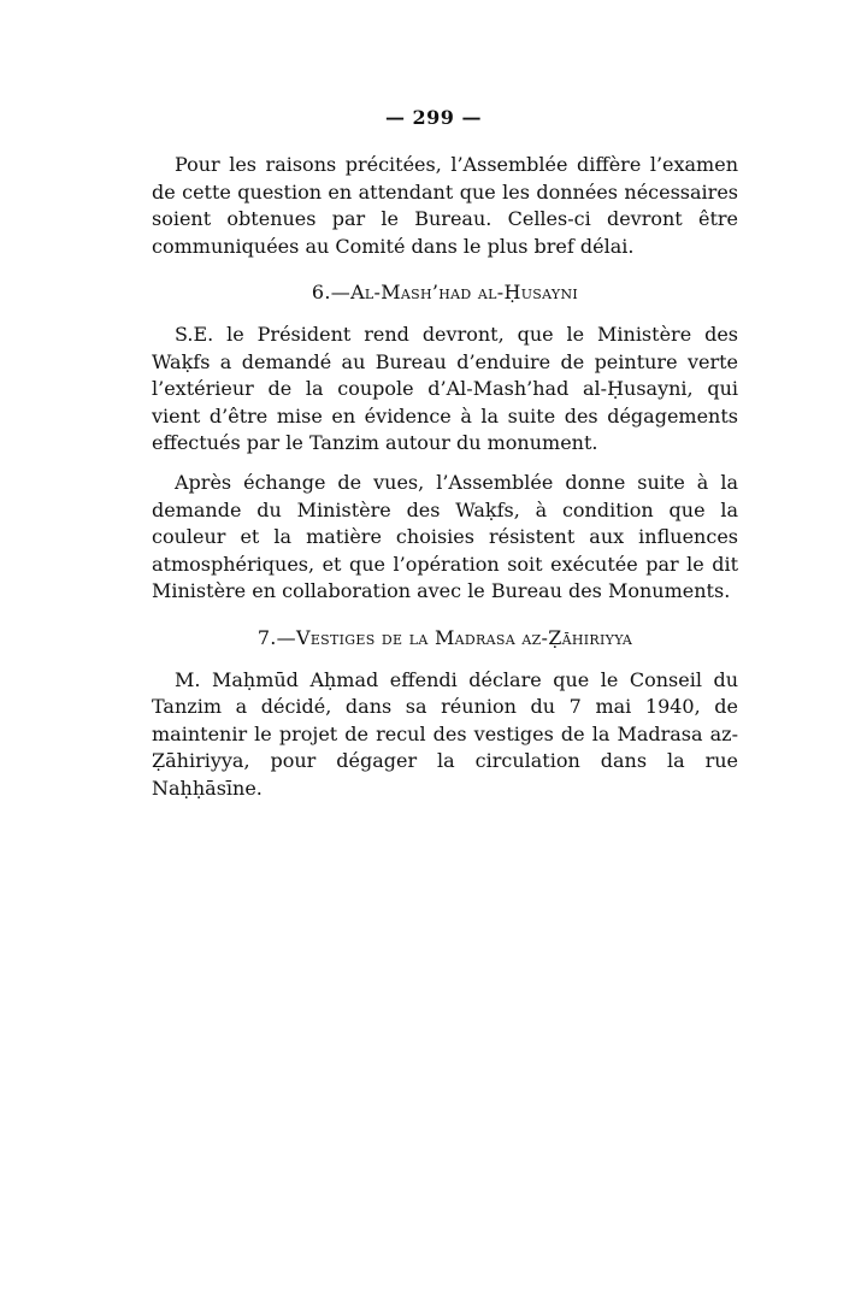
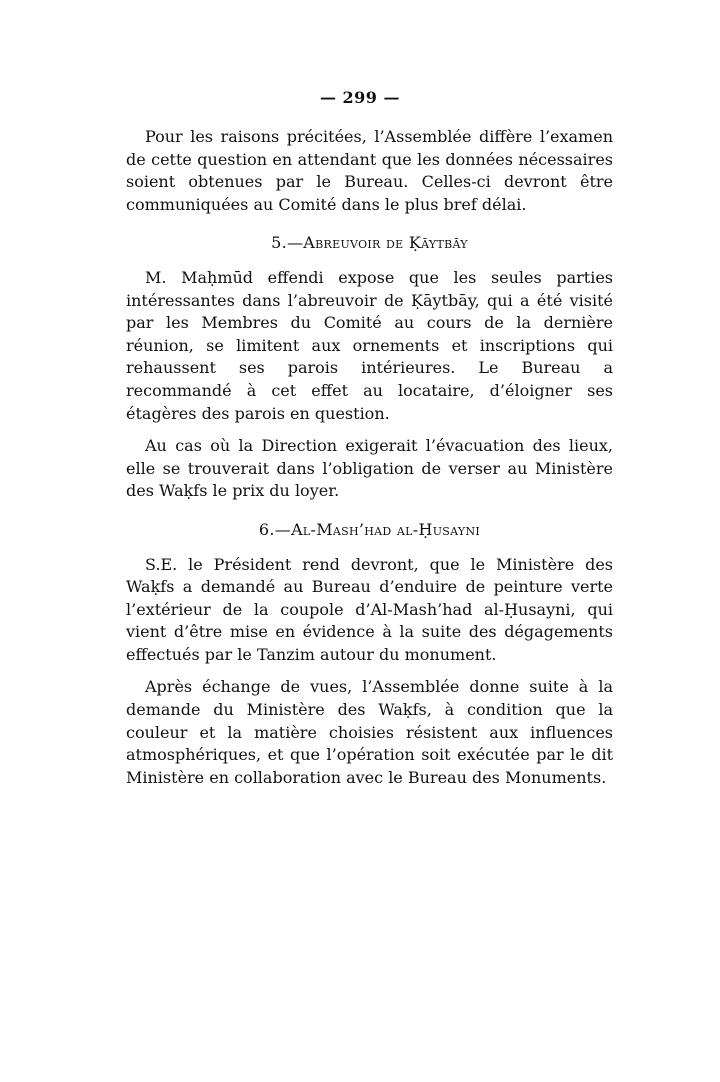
  — 299 —
  Pour les raisons précitées, l’Assemblée diffère l’examen de cette question en attendant que les données nécessaires soient obtenues par le Bureau. Celles-ci devront être communiquées au Comité dans le plus bref délai.
+ 5.—Abreuvoir de Ḳāytbāy
+ M. Maḥmūd effendi expose que les seules parties intéressantes dans l’abreuvoir de Ḳāytbāy, qui a été visité par les Membres du Comité au cours de la dernière réunion, se limitent aux ornements et inscriptions qui rehaussent ses parois intérieures. Le Bureau a recommandé à cet effet au locataire, d’éloigner ses étagères des parois en question.
+ Au cas où la Direction exigerait l’évacuation des lieux, elle se trouverait dans l’obligation de verser au Ministère des Waḳfs le prix du loyer.
  6.—Al-Mash’had al-Ḥusayni
  S.E. le Président rend devront, que le Ministère des Waḳfs a demandé au Bureau d’enduire de peinture verte l’extérieur de la coupole d’Al-Mash’had al-Ḥusayni, qui vient d’être mise en évidence à la suite des dégagements effectués par le Tanzim autour du monument.
  Après échange de vues, l’Assemblée donne suite à la demande du Ministère des Waḳfs, à condition que la couleur et la matière choisies résistent aux influences atmosphériques, et que l’opération soit exécutée par le dit Ministère en collaboration avec le Bureau des Monuments.
- 7.—Vestiges de la Madrasa az-Ẓāhiriyya
- M. Maḥmūd Aḥmad effendi déclare que le Conseil du Tanzim a décidé, dans sa réunion du 7 mai 1940, de maintenir le projet de recul des vestiges de la Madrasa az-Ẓāhiriyya, pour dégager la circulation dans la rue Naḥḥāsīne.
